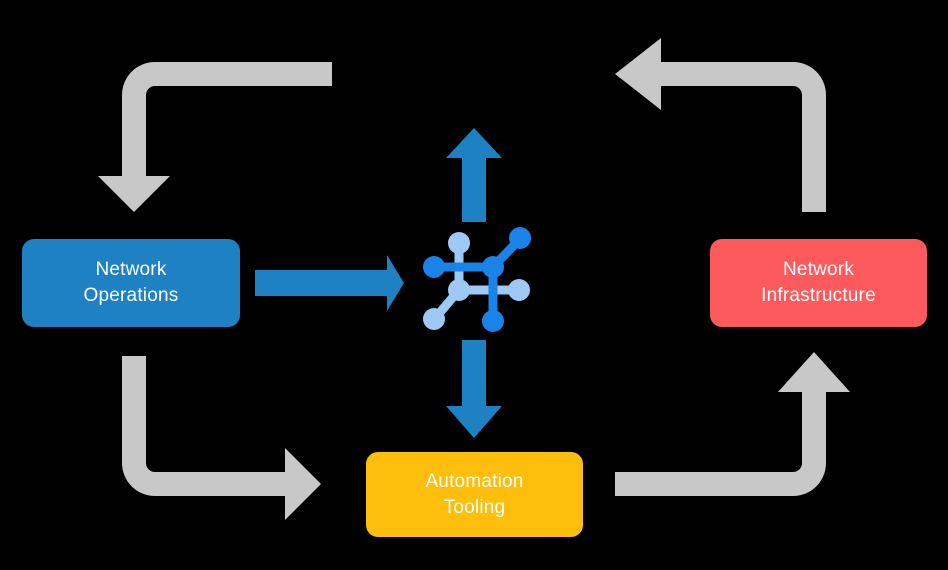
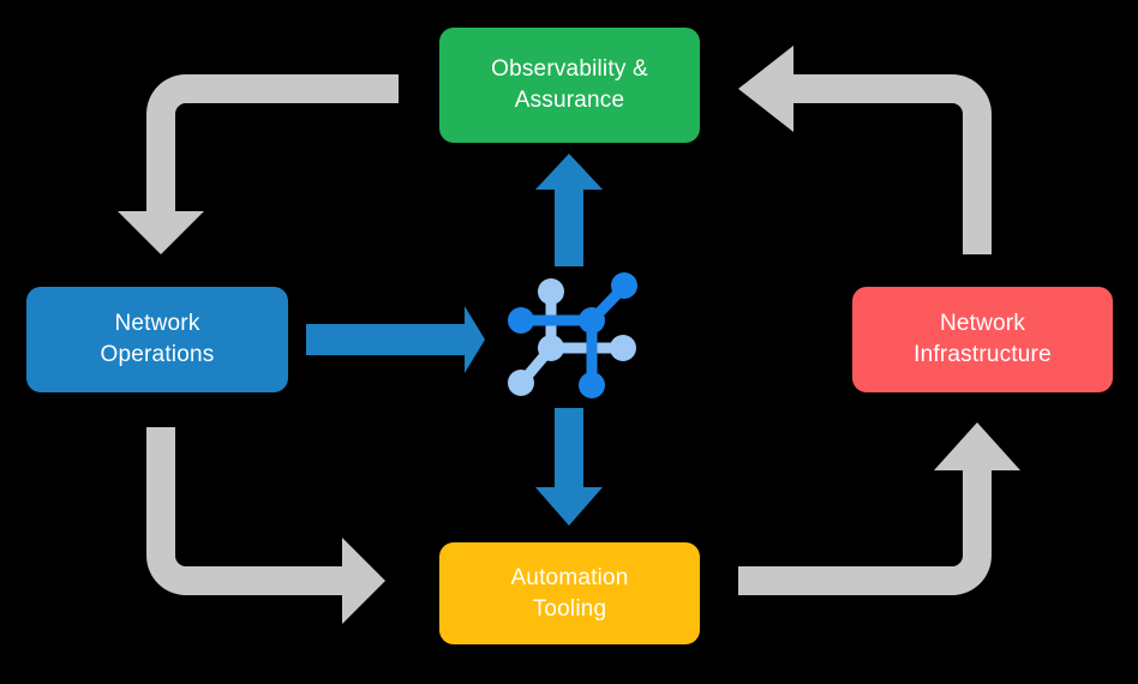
+ Observability &
+ Assurance
  Network
  Operations
  Network
  Infrastructure
  Automation
  Tooling
